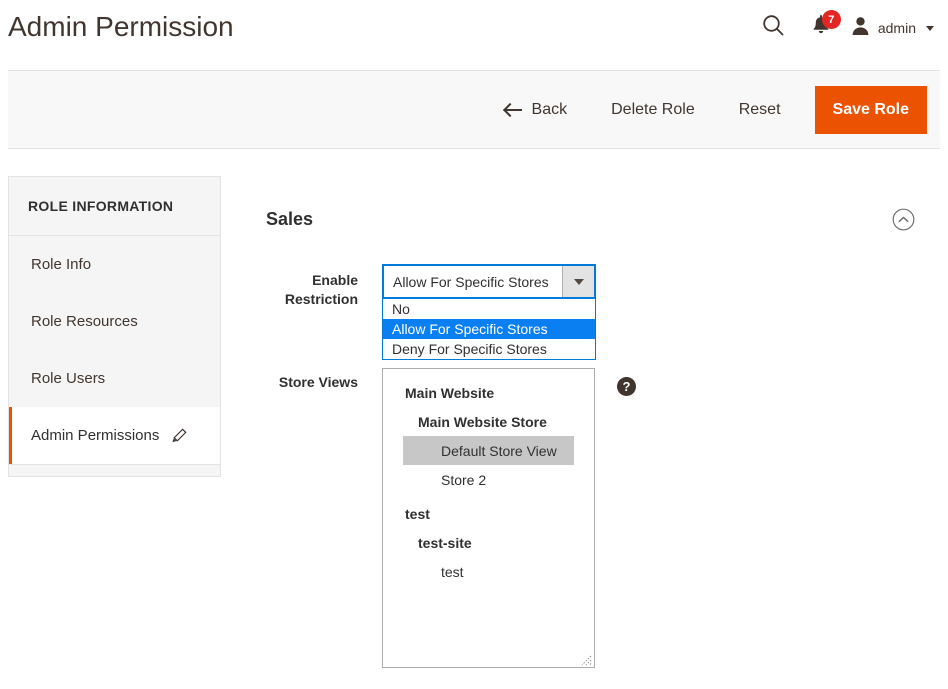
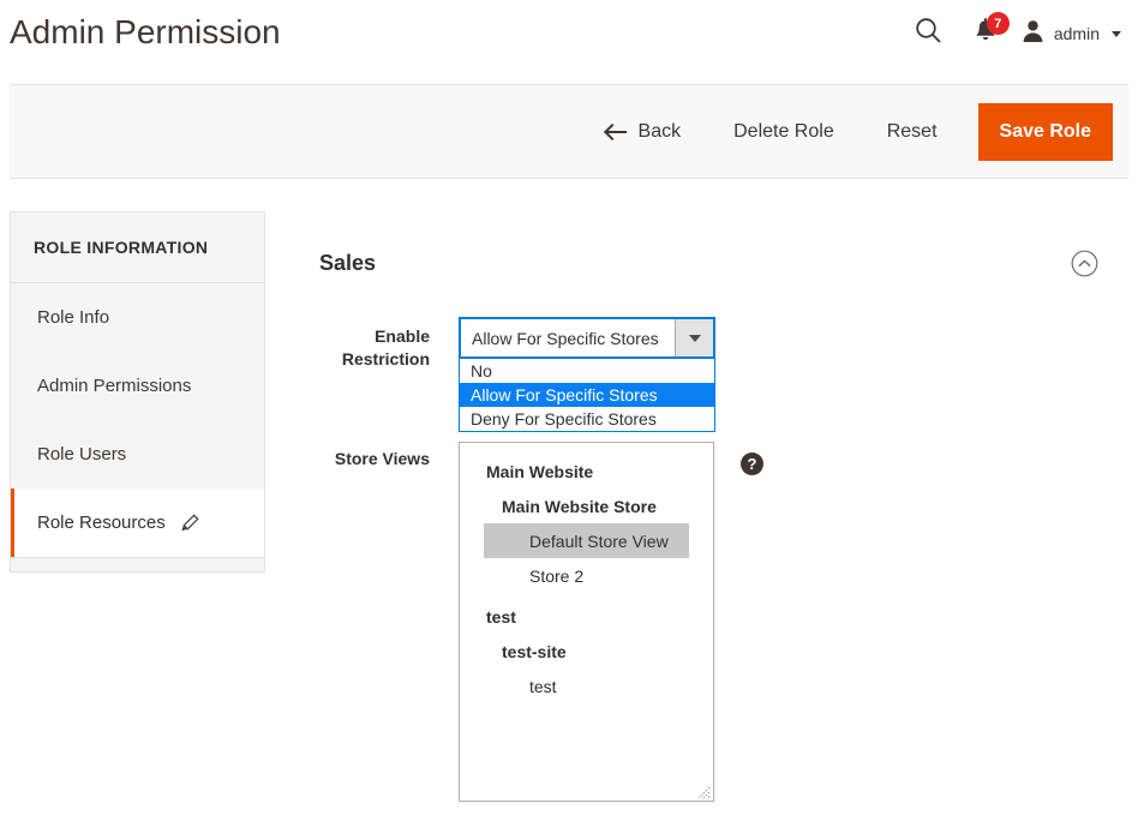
  Admin Permission
  7
  admin
  Back
  Delete Role
  Reset
  Save Role
  ROLE INFORMATION
  Role Info
- Role Resources
+ Admin Permissions
  Role Users
- Admin Permissions
+ Role Resources
  Sales
  Enable Restriction
  Allow For Specific Stores
  No
  Allow For Specific Stores
  Deny For Specific Stores
  Store Views
  Main Website
  Main Website Store
  Default Store View
  Store 2
  test
  test-site
  test
  ?
